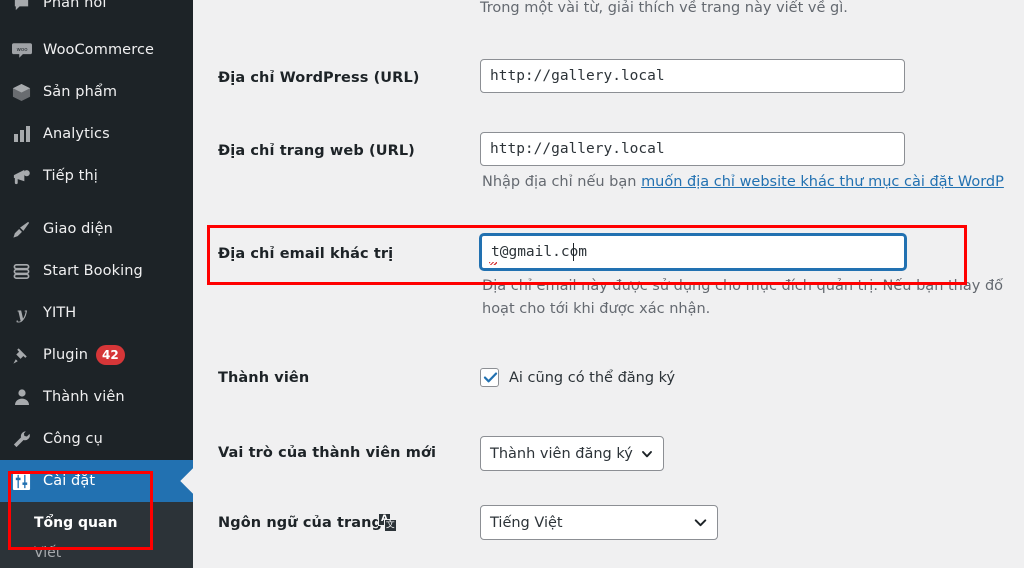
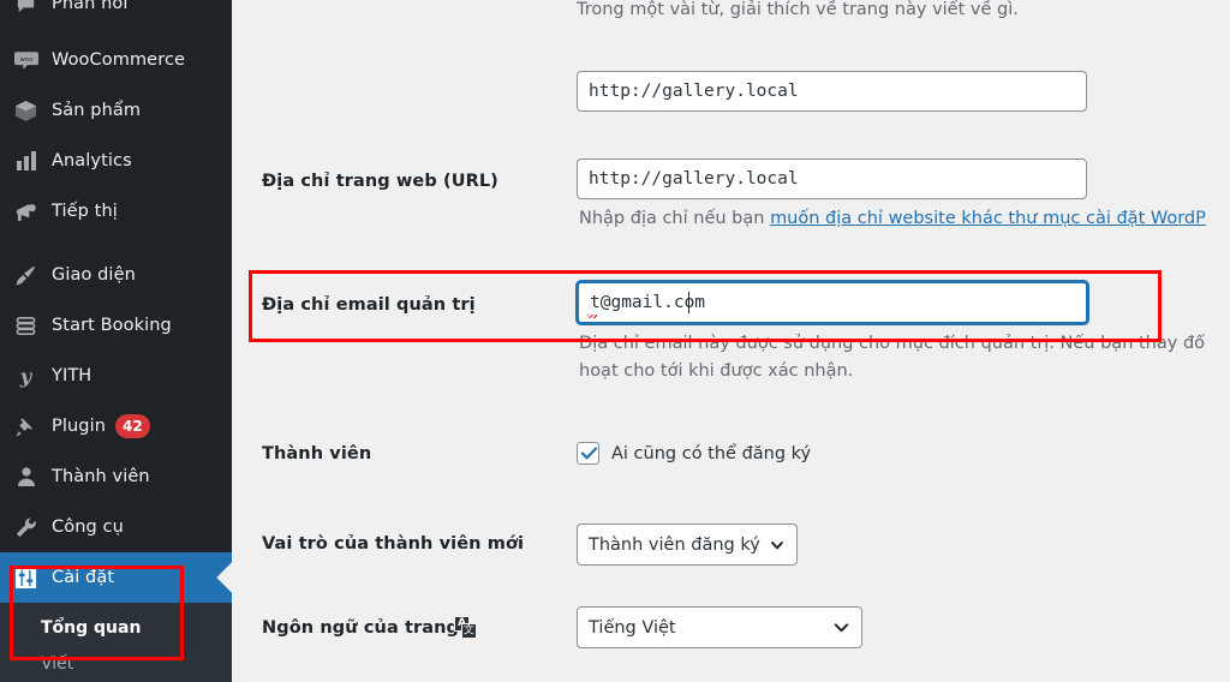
  Phản hồi
  WooCommerce
  Sản phẩm
  Analytics
  Tiếp thị
  Giao diện
  Start Booking
  y
  YITH
  Plugin
  42
  Thành viên
  Công cụ
  Cài đặt
  Tổng quan
  Viết
  Trong một vài từ, giải thích về trang này viết về gì.
- Địa chỉ WordPress (URL)
  http://gallery.local
  Địa chỉ trang web (URL)
  http://gallery.local
  Nhập địa chỉ nếu bạn muốn địa chỉ website khác thư mục cài đặt WordP
- Địa chỉ email khác trị
+ Địa chỉ email quản trị
  t@gmail.cm
  Địa chỉ email này được sử dụng cho mục đích quản trị. Nếu bạn thay đổ
  hoạt cho tới khi được xác nhận.
  Thành viên
  Ai cũng có thể đăng ký
  Vai trò của thành viên mới
  Thành viên đăng ký
  Ngôn ngữ của trang
  文
  Tiếng Việt
